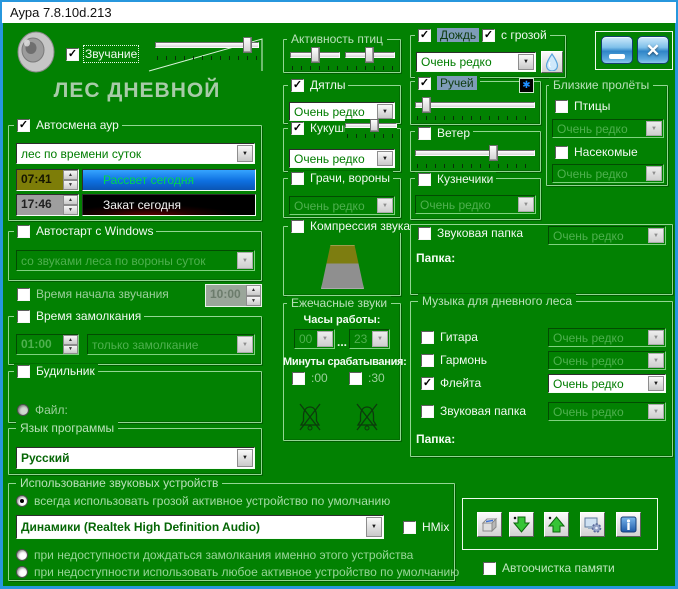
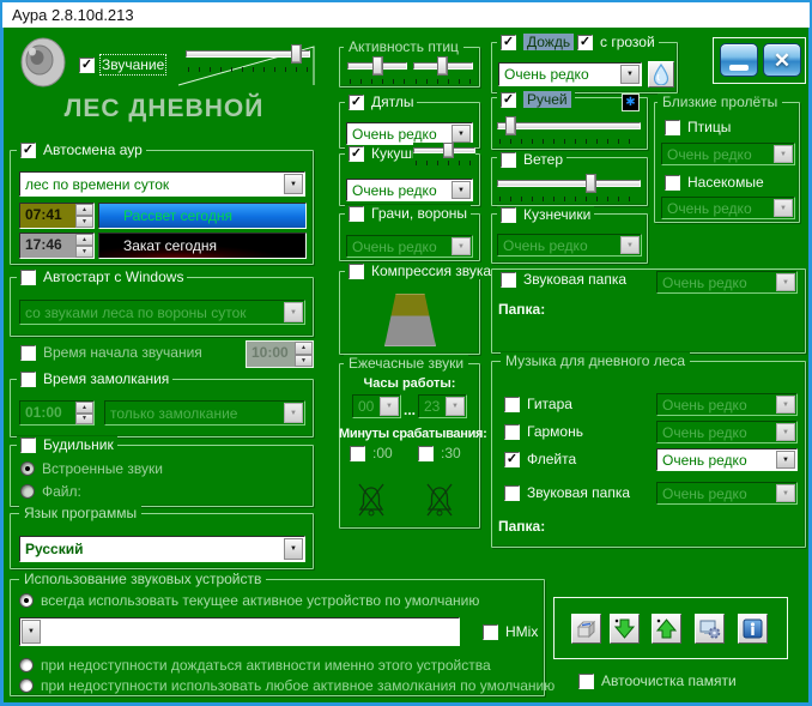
- Аура 7.8.10d.213
+ Аура 2.8.10d.213
  ✓
  Звучание
  ЛЕС ДНЕВНОЙ
  ✓
  Автосмена аур
  лес по времени суток
  07:41
  Рассвет сегодня
  17:46
  Закат сегодня
  Автостарт с Windows
  со звуками леса по вороны суток
  Время начала звучания
  10:00
  Время замолкания
  01:00
  только замолкание
  Будильник
+ Встроенные звуки
  Файл:
  Язык программы
  Русский
  Использование звуковых устройств
- всегда использовать грозой активное устройство по умолчанию
+ всегда использовать текущее активное устройство по умолчанию
- Динамики (Realtek High Definition Audio)
  HMix
- при недоступности дождаться замолкания именно этого устройства
+ при недоступности дождаться активности именно этого устройства
- при недоступности использовать любое активное устройство по умолчанию
+ при недоступности использовать любое активное замолкания по умолчанию
  Активность птиц
  ✓
  Дятлы
  Очень редко
  ✓
  Кукуш
  Очень редко
  Грачи, вороны
  Очень редко
  Компрессия звука
  Ежечасные звуки
  Часы работы:
  00
  ...
  23
  Минуты срабатывания:
  :00
  :30
  ✓
  Дождь
  ✓
  с грозой
  Очень редко
  ✓
  Ручей
  ✱
  Ветер
  Кузнечики
  Очень редко
  Звуковая папка
  Очень редко
  Папка:
  Музыка для дневного леса
  Гитара
  Очень редко
  Гармонь
  Очень редко
  ✓
  Флейта
  Очень редко
  Звуковая папка
  Очень редко
  Папка:
  Близкие пролёты
  Птицы
  Очень редко
  Насекомые
  Очень редко
  ✕
  Автоочистка памяти
